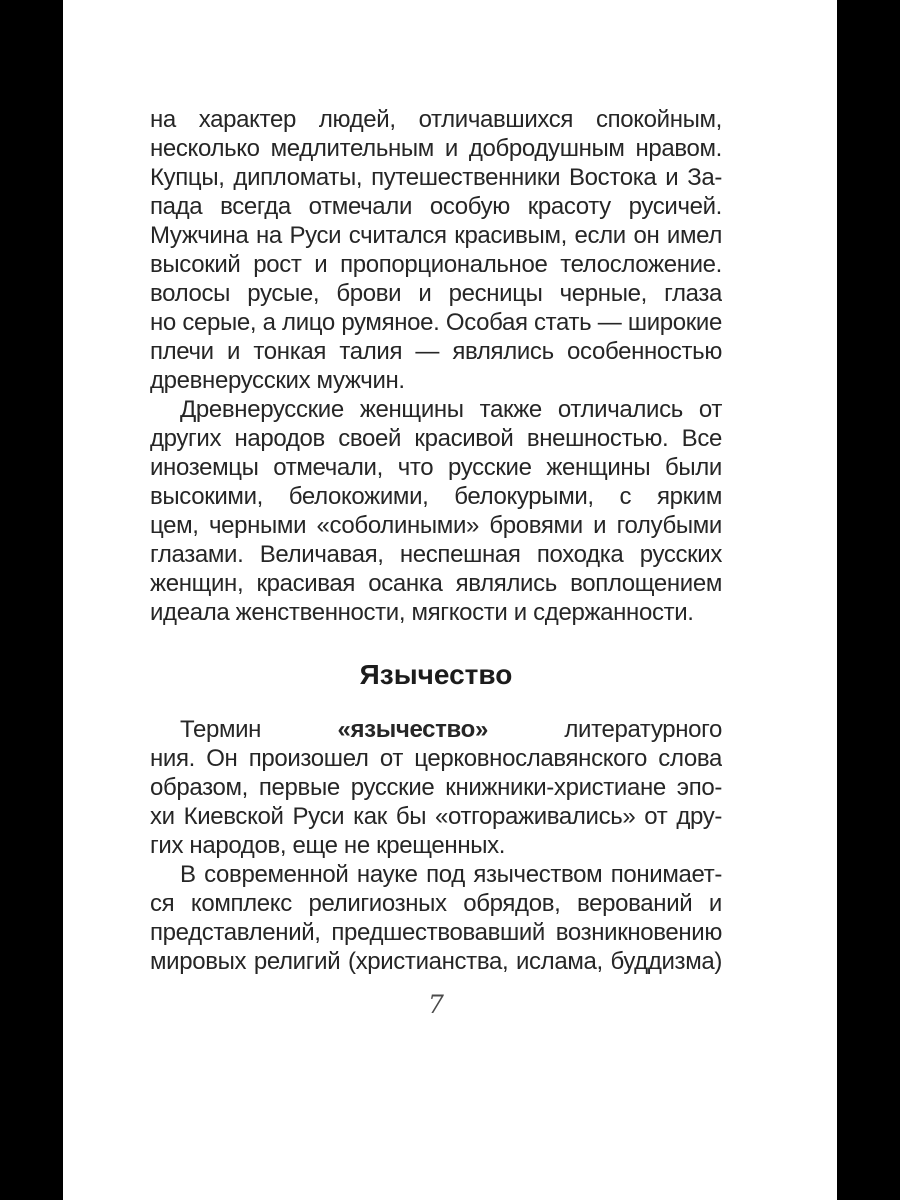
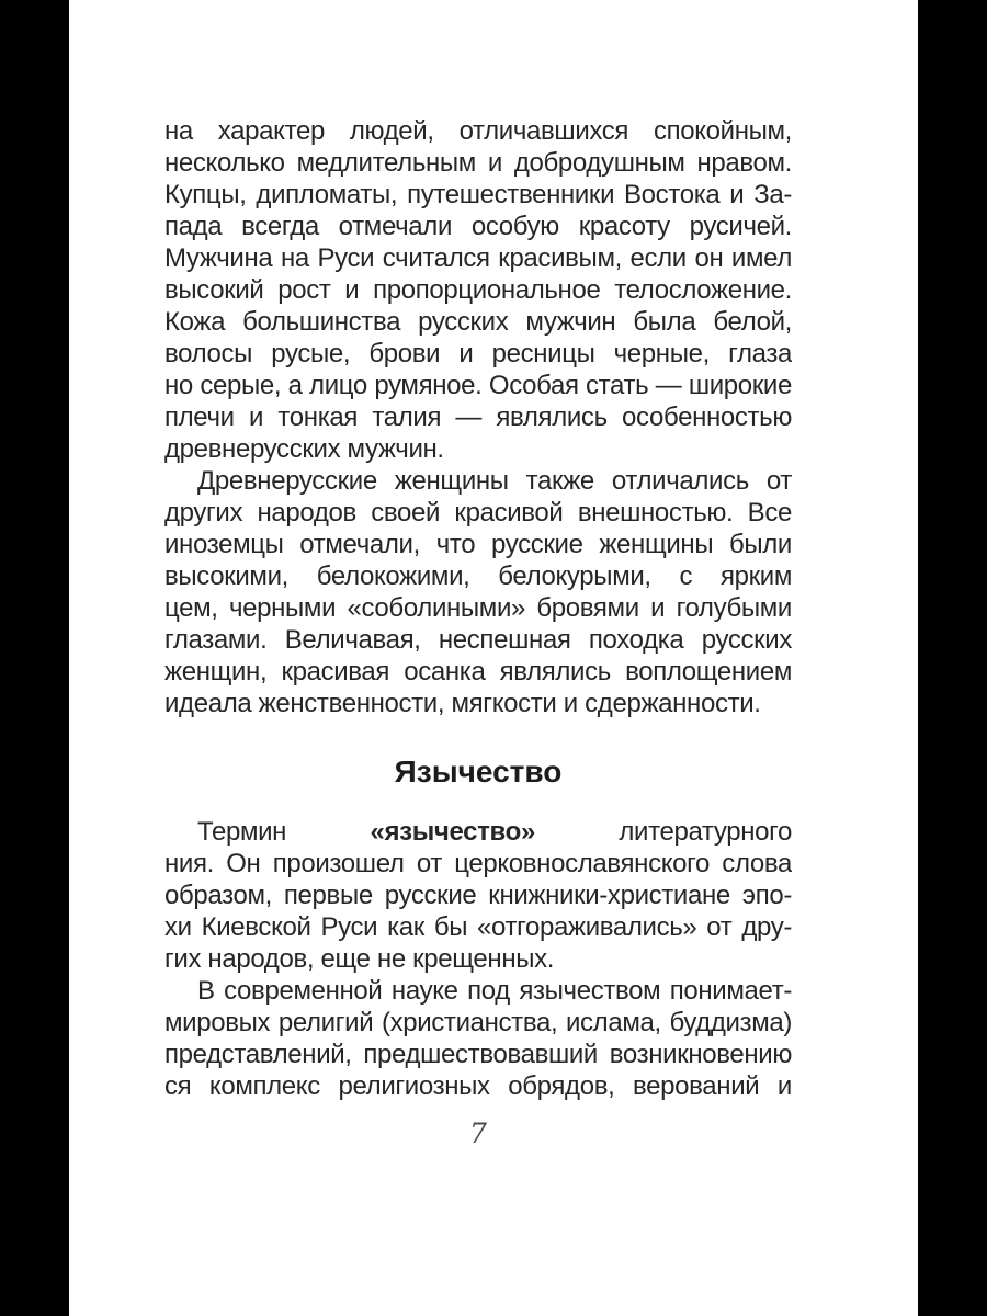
  на характер людей, отличавшихся спокойным,
  несколько медлительным и добродушным нравом.
  Купцы, дипломаты, путешественники Востока и За-
  пада всегда отмечали особую красоту русичей.
  Мужчина на Руси считался красивым, если он имел
  высокий рост и пропорциональное телосложение.
+ Кожа большинства русских мужчин была белой,
  волосы русые, брови и ресницы черные, глаза
  но серые, а лицо румяное. Особая стать — широкие
  плечи и тонкая талия — являлись особенностью
  древнерусских мужчин.
  Древнерусские женщины также отличались от
  других народов своей красивой внешностью. Все
  иноземцы отмечали, что русские женщины были
  высокими, белокожими, белокурыми, с ярким
  цем, черными «соболиными» бровями и голубыми
  глазами. Величавая, неспешная походка русских
  женщин, красивая осанка являлись воплощением
  идеала женственности, мягкости и сдержанности.
  Язычество
  Термин «язычество» литературного
  ния. Он произошел от церковнославянского слова
  образом, первые русские книжники-христиане эпо-
  хи Киевской Руси как бы «отгораживались» от дру-
  гих народов, еще не крещенных.
  В современной науке под язычеством понимает-
- ся комплекс религиозных обрядов, верований и
+ мировых религий (христианства, ислама, буддизма)
  представлений, предшествовавший возникновению
- мировых религий (христианства, ислама, буддизма)
+ ся комплекс религиозных обрядов, верований и
  7
